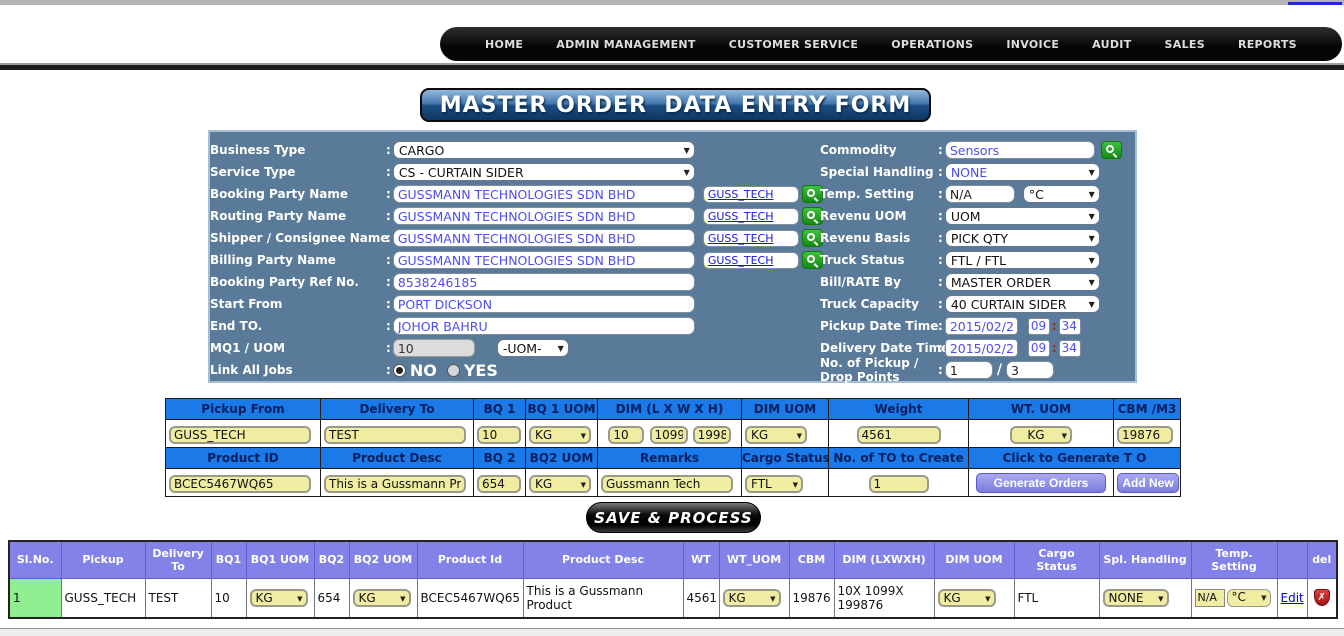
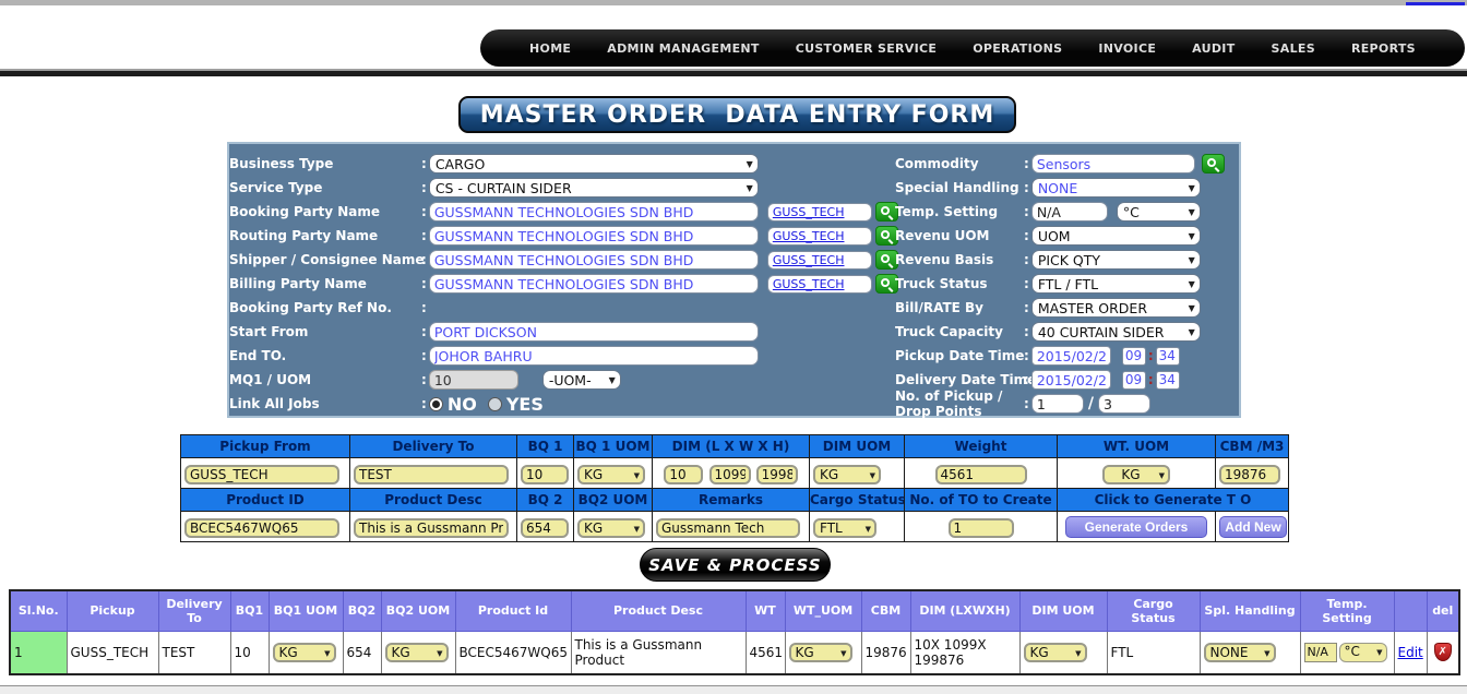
  HOME
  ADMIN MANAGEMENT
  CUSTOMER SERVICE
  OPERATIONS
  INVOICE
  AUDIT
  SALES
  REPORTS
  MASTER ORDER DATA ENTRY FORM
  Business Type
  :
  CARGO
  ▼
  Service Type
  :
  CS - CURTAIN SIDER
  ▼
  Booking Party Name
  :
  GUSSMANN TECHNOLOGIES SDN BHD
  GUSS_TECH
  Routing Party Name
  :
  GUSSMANN TECHNOLOGIES SDN BHD
  GUSS_TECH
  Shipper / Consignee Name
  :
  GUSSMANN TECHNOLOGIES SDN BHD
  GUSS_TECH
  Billing Party Name
  :
  GUSSMANN TECHNOLOGIES SDN BHD
  GUSS_TECH
  Booking Party Ref No.
  :
- 8538246185
  Start From
  :
  PORT DICKSON
  End TO.
  :
  JOHOR BAHRU
  MQ1 / UOM
  :
  10
  -UOM-
  ▼
  Link All Jobs
  :
  NO
  YES
  Commodity
  :
  Sensors
  Special Handling
  :
  NONE
  ▼
  Temp. Setting
  :
  N/A
  °C
  ▼
  Revenu UOM
  :
  UOM
  ▼
  Revenu Basis
  :
  PICK QTY
  ▼
  Truck Status
  :
  FTL / FTL
  ▼
  Bill/RATE By
  :
  MASTER ORDER
  ▼
  Truck Capacity
  :
  40 CURTAIN SIDER
  ▼
  Pickup Date Time
  :
  2015/02/2
  09
  :
  34
  Delivery Date Tim
  :
  2015/02/2
  09
  :
  34
  No. of Pickup /
  Drop Points
  :
  1
  /
  3
  Pickup From	Delivery To	BQ 1	BQ 1 UOM	DIM (L X W X H)	DIM UOM	Weight	WT. UOM	CBM /M3
  GUSS_TECH	TEST	10	KG ▼	10 1099 1998	KG ▼	4561	KG ▼	19876
  Product ID	Product Desc	BQ 2	BQ2 UOM	Remarks	Cargo Status	No. of TO to Create	Click to Generate T O
  BCEC5467WQ65	This is a Gussmann Pr	654	KG ▼	Gussmann Tech	FTL ▼	1	Generate Orders	Add New
  SAVE & PROCESS
  Sl.No.	Pickup	Delivery To	BQ1	BQ1 UOM	BQ2	BQ2 UOM	Product Id	Product Desc	WT	WT_UOM	CBM	DIM (LXWXH)	DIM UOM	Cargo Status	Spl. Handling	Temp. Setting		del
  1	GUSS_TECH	TEST	10	KG ▼	654	KG ▼	BCEC5467WQ65	This is a Gussmann Product	4561	KG ▼	19876	10X 1099X 199876	KG ▼	FTL	NONE ▼	N/A °C ▼	Edit	✗
